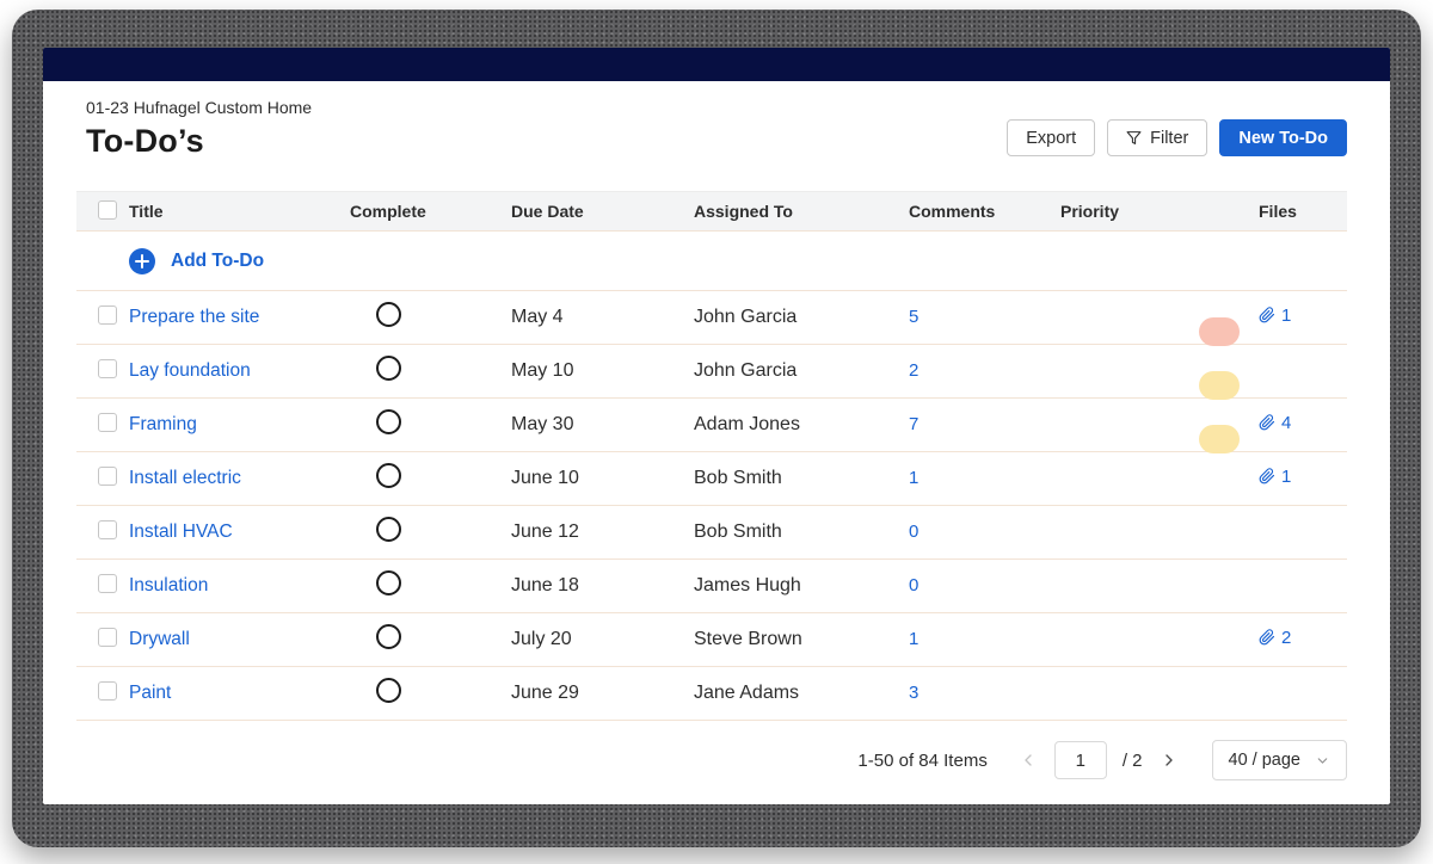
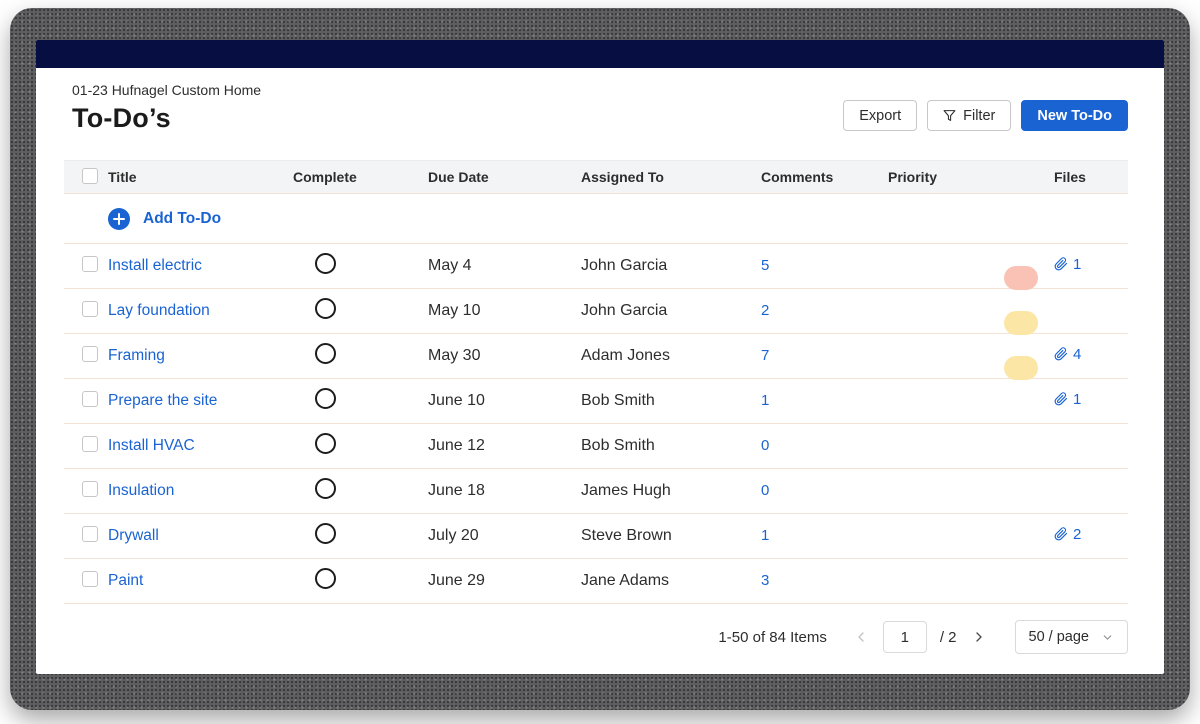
  01-23 Hufnagel Custom Home
  To-Do’s
  Export
  Filter
  New To-Do
  Title
  Complete
  Due Date
  Assigned To
  Comments
  Priority
  Files
  Add To-Do
- Prepare the site
+ Install electric
  May 4
  John Garcia
  5
  1
  Lay foundation
  May 10
  John Garcia
  2
  Framing
  May 30
  Adam Jones
  7
  4
- Install electric
+ Prepare the site
  June 10
  Bob Smith
  1
  1
  Install HVAC
  June 12
  Bob Smith
  0
  Insulation
  June 18
  James Hugh
  0
  Drywall
  July 20
  Steve Brown
  1
  2
  Paint
  June 29
  Jane Adams
  3
  1-50 of 84 Items
  1
  / 2
- 40 / page
+ 50 / page
